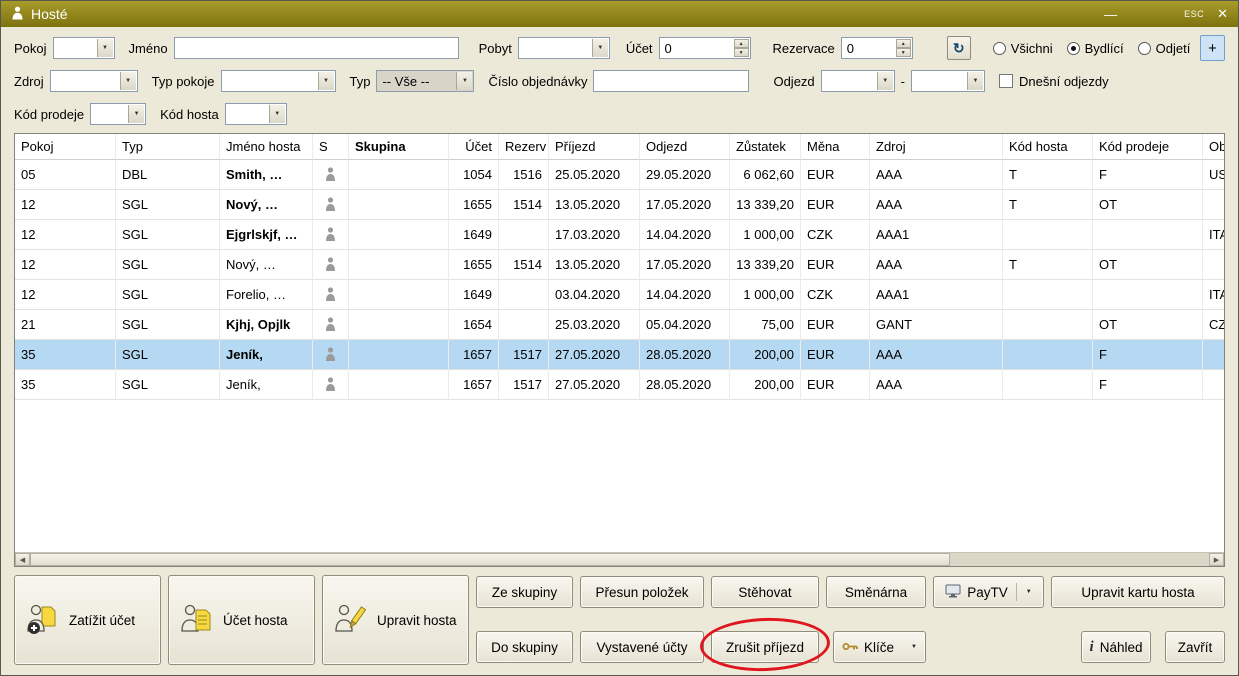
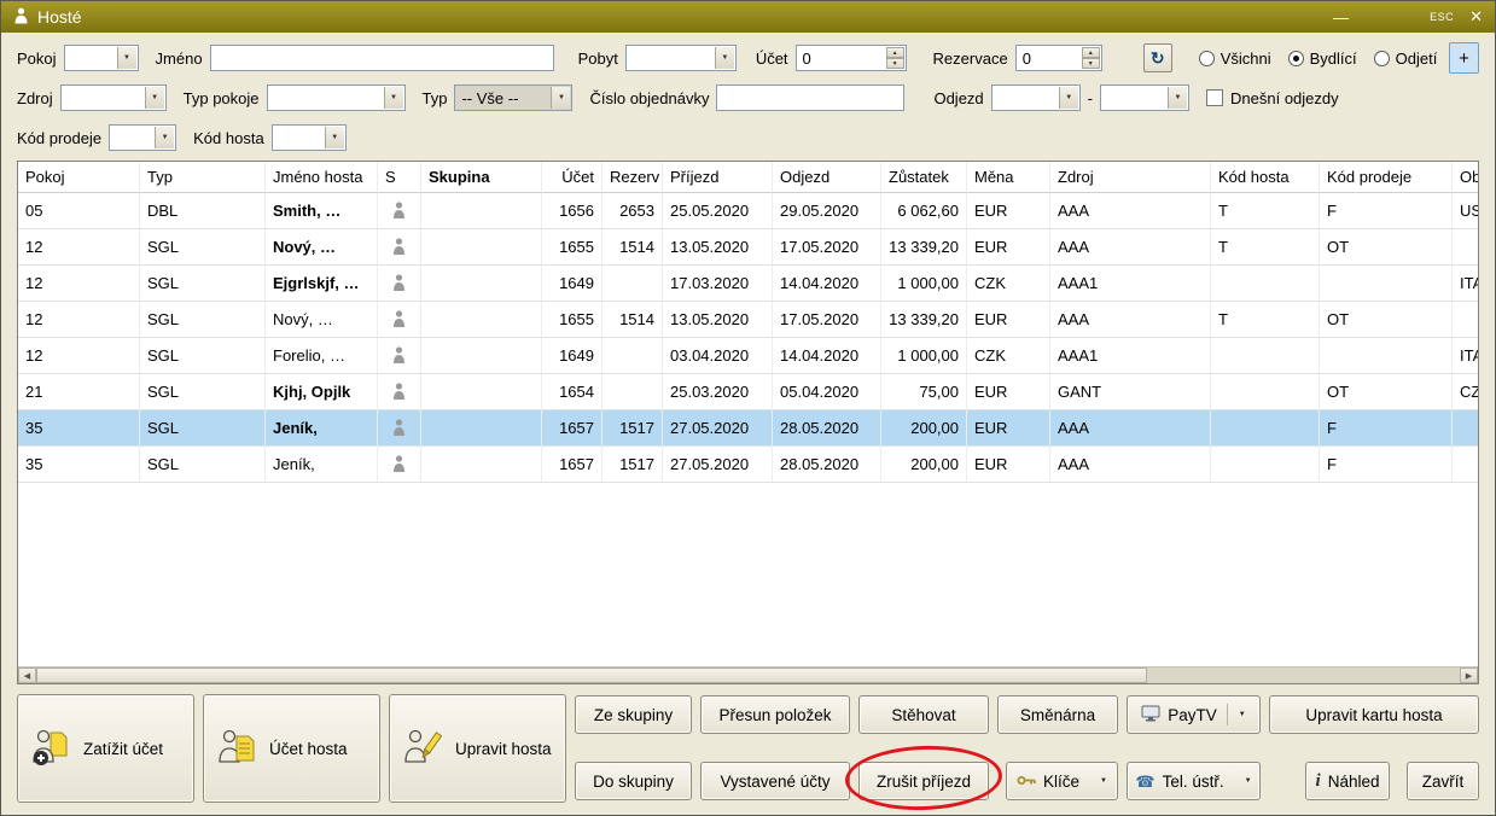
  Hosté
  —
  ESC
  ✕
  Pokoj
  Jméno
  Pobyt
  Účet
  0
  Rezervace
  0
  ↻
  Všichni
  Bydlící
  Odjetí
  +
  Zdroj
  Typ pokoje
  Typ
  -- Vše --
  Číslo objednávky
  Odjezd
  -
  Dnešní odjezdy
  Kód prodeje
  Kód hosta
  Pokoj
  Typ
  Jméno hosta
  S
  Skupina
  Účet
  Rezerv
  Příjezd
  Odjezd
  Zůstatek
  Měna
  Zdroj
  Kód hosta
  Kód prodeje
  05
  DBL
  Smith, …
- 1054
+ 1656
- 1516
+ 2653
  25.05.2020
  29.05.2020
  6 062,60
  EUR
  AAA
  T
  F
  12
  SGL
  Nový, …
  1655
  1514
  13.05.2020
  17.05.2020
  13 339,20
  EUR
  AAA
  T
  OT
  12
  SGL
  Ejgrlskjf, …
  1649
  17.03.2020
  14.04.2020
  1 000,00
  CZK
  AAA1
  ITA
  12
  SGL
  Nový, …
  1655
  1514
  13.05.2020
  17.05.2020
  13 339,20
  EUR
  AAA
  T
  OT
  12
  SGL
  Forelio, …
  1649
  03.04.2020
  14.04.2020
  1 000,00
  CZK
  AAA1
  ITA
  21
  SGL
  Kjhj, Opjlk
  1654
  25.03.2020
  05.04.2020
  75,00
  EUR
  GANT
  OT
  35
  SGL
  Jeník,
  1657
  1517
  27.05.2020
  28.05.2020
  200,00
  EUR
  AAA
  F
  35
  SGL
  Jeník,
  1657
  1517
  27.05.2020
  28.05.2020
  200,00
  EUR
  AAA
  F
  Zatížit účet
  Účet hosta
  Upravit hosta
  Ze skupiny
  Do skupiny
  Přesun položek
  Vystavené účty
  Stěhovat
  Zrušit příjezd
  Směnárna
  Klíče
  PayTV
+ ☎
+ Tel. ústř.
  Upravit kartu hosta
  i
  Náhled
  Zavřít
